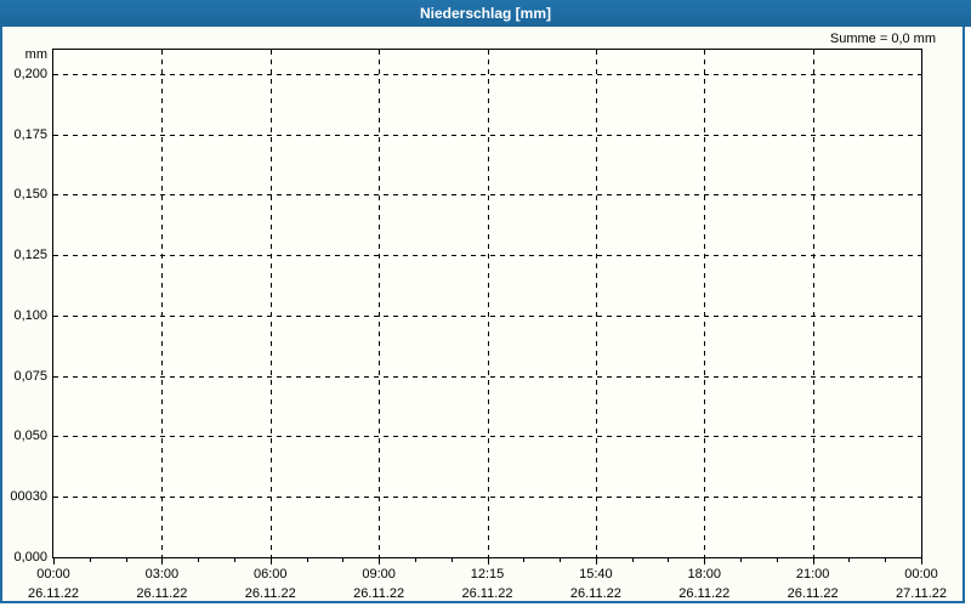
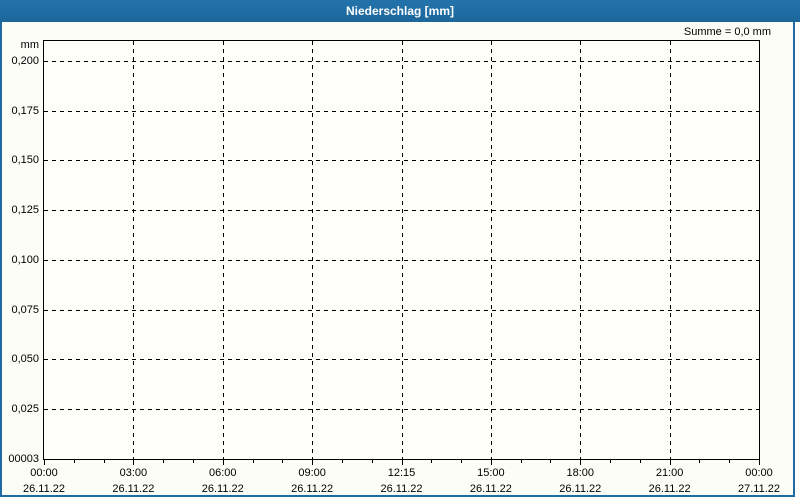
  Niederschlag [mm]
  Summe = 0,0 mm
  mm
- 0,000
+ 00003
- 00030
+ 0,025
  0,050
  0,075
  0,100
  0,125
  0,150
  0,175
  0,200
  00:00
  26.11.22
  03:00
  26.11.22
  06:00
  26.11.22
  09:00
  26.11.22
  12:15
  26.11.22
- 15:40
+ 15:00
  26.11.22
  18:00
  26.11.22
  21:00
  26.11.22
  00:00
  27.11.22
